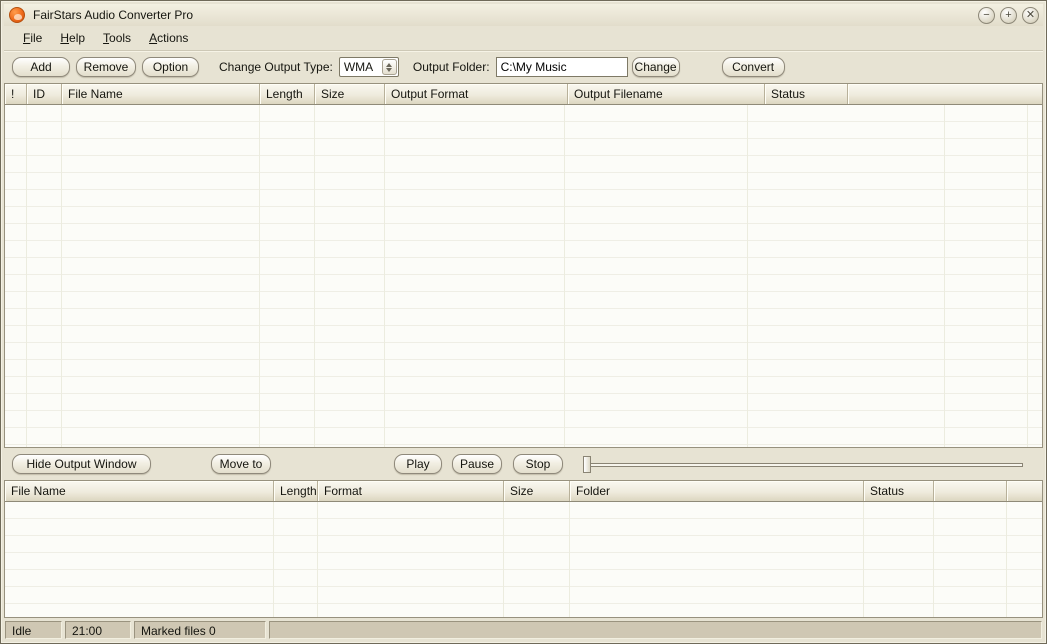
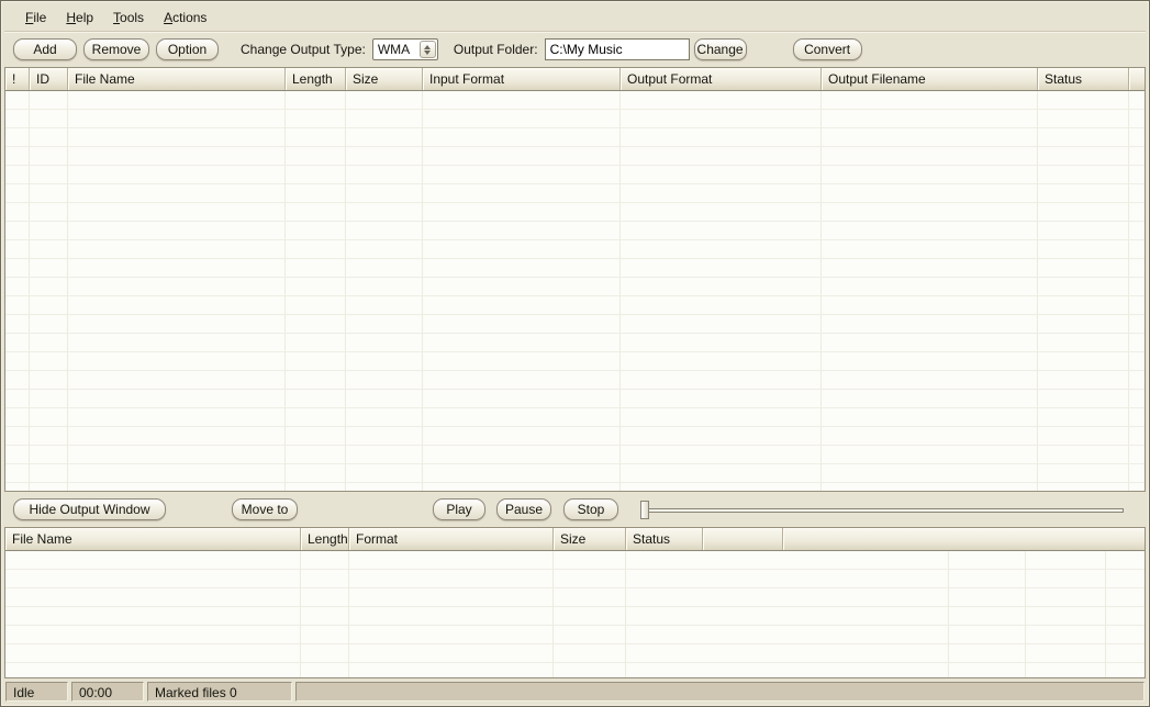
- FairStars Audio Converter Pro
- −
- +
- ✕
  File
  Help
  Tools
  Actions
  Add
  Remove
  Option
  Change Output Type:
  WMA
  Output Folder:
  C:\My Music
  Change
  Convert
  !
  ID
  File Name
  Length
  Size
+ Input Format
  Output Format
  Output Filename
  Status
  Hide Output Window
  Move to
  Play
  Pause
  Stop
  File Name
  Length
  Format
  Size
- Folder
  Status
  Idle
- 21:00
+ 00:00
  Marked files 0
